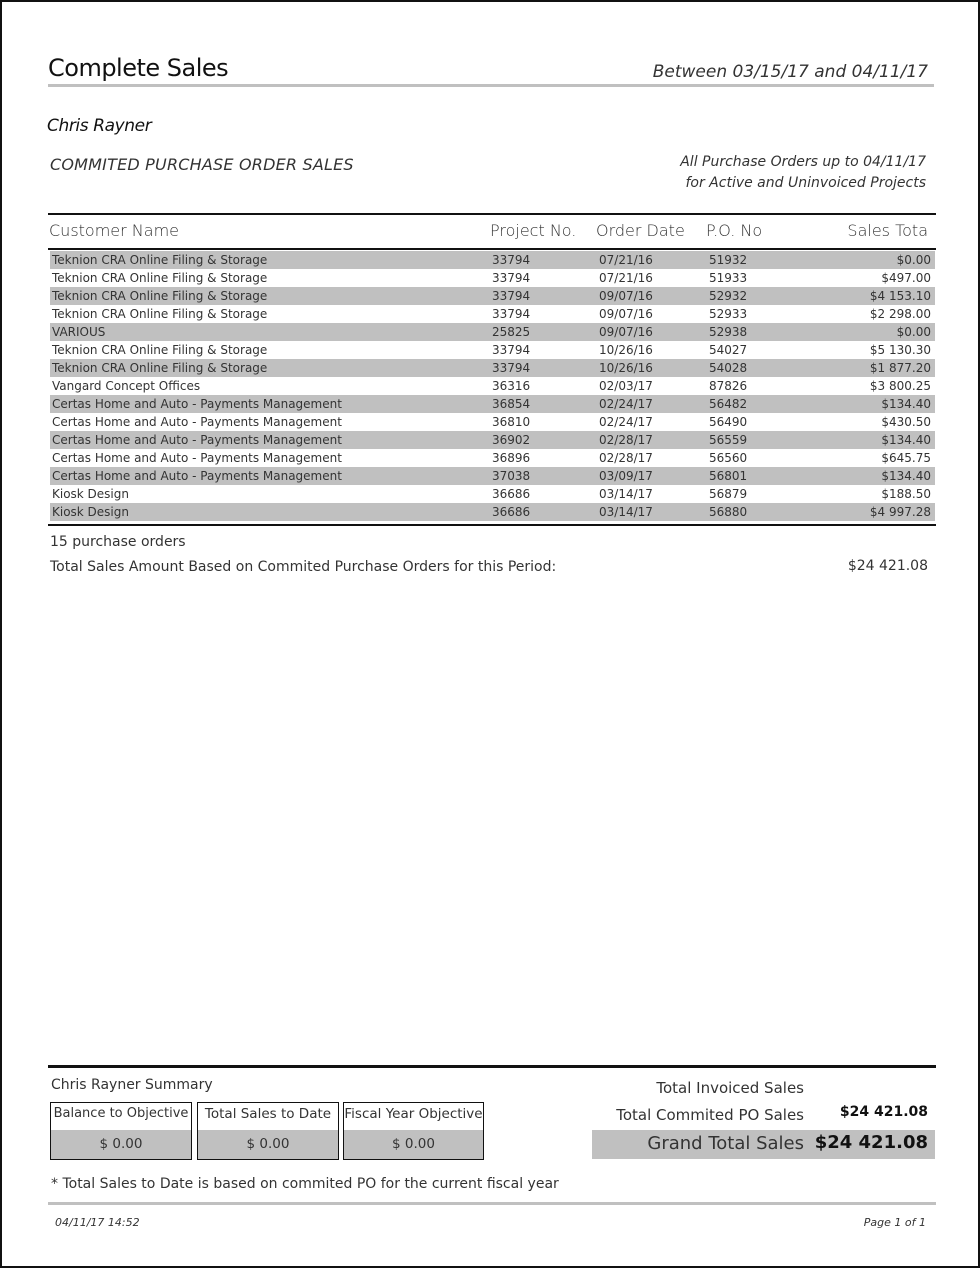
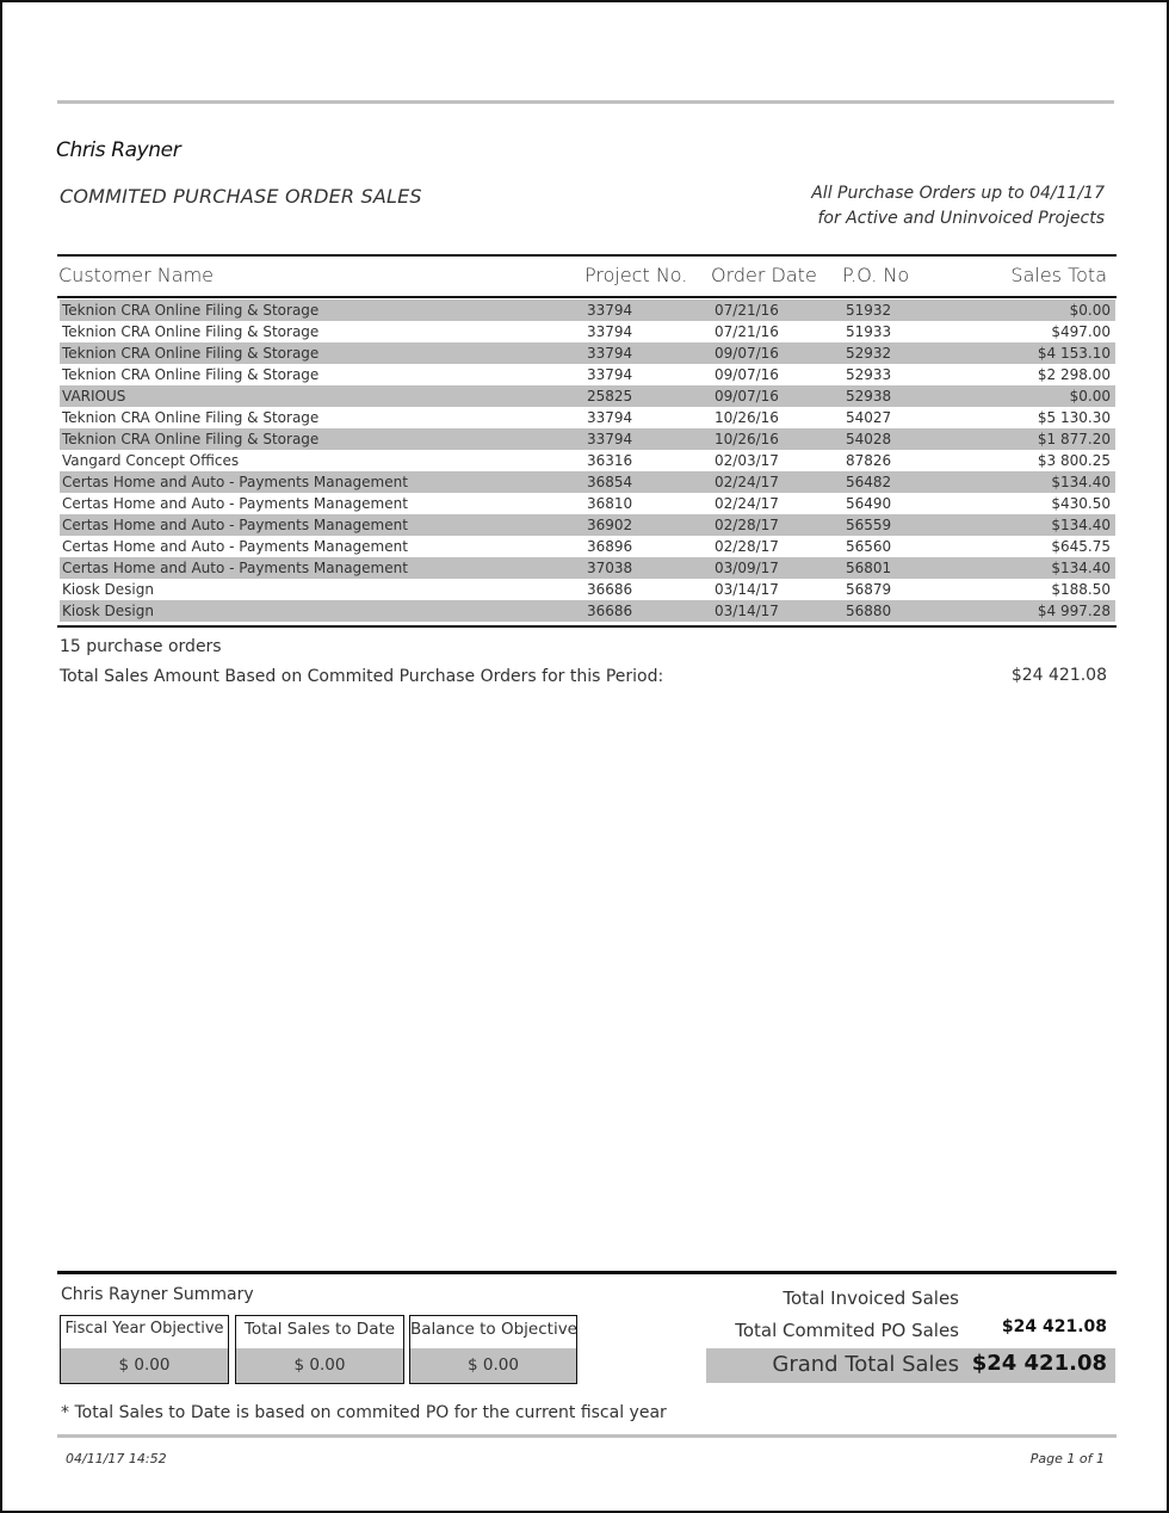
- Complete Sales
- Between 03/15/17 and 04/11/17
  Chris Rayner
  COMMITED PURCHASE ORDER SALES
  All Purchase Orders up to 04/11/17
  for Active and Uninvoiced Projects
  Customer Name
  Project No.
  Order Date
  P.O. No
  Sales Tota
  Teknion CRA Online Filing & Storage
  33794
  07/21/16
  51932
  $0.00
  Teknion CRA Online Filing & Storage
  33794
  07/21/16
  51933
  $497.00
  Teknion CRA Online Filing & Storage
  33794
  09/07/16
  52932
  $4 153.10
  Teknion CRA Online Filing & Storage
  33794
  09/07/16
  52933
  $2 298.00
  VARIOUS
  25825
  09/07/16
  52938
  $0.00
  Teknion CRA Online Filing & Storage
  33794
  10/26/16
  54027
  $5 130.30
  Teknion CRA Online Filing & Storage
  33794
  10/26/16
  54028
  $1 877.20
  Vangard Concept Offices
  36316
  02/03/17
  87826
  $3 800.25
  Certas Home and Auto - Payments Management
  36854
  02/24/17
  56482
  $134.40
  Certas Home and Auto - Payments Management
  36810
  02/24/17
  56490
  $430.50
  Certas Home and Auto - Payments Management
  36902
  02/28/17
  56559
  $134.40
  Certas Home and Auto - Payments Management
  36896
  02/28/17
  56560
  $645.75
  Certas Home and Auto - Payments Management
  37038
  03/09/17
  56801
  $134.40
  Kiosk Design
  36686
  03/14/17
  56879
  $188.50
  Kiosk Design
  36686
  03/14/17
  56880
  $4 997.28
  15 purchase orders
  Total Sales Amount Based on Commited Purchase Orders for this Period:
  $24 421.08
  Chris Rayner Summary
- Balance to Objective
+ Fiscal Year Objective
  $ 0.00
  Total Sales to Date
  $ 0.00
- Fiscal Year Objective
+ Balance to Objective
  $ 0.00
  Total Invoiced Sales
  Total Commited PO Sales
  $24 421.08
  Grand Total Sales
  $24 421.08
  * Total Sales to Date is based on commited PO for the current fiscal year
  04/11/17 14:52
  Page 1 of 1
